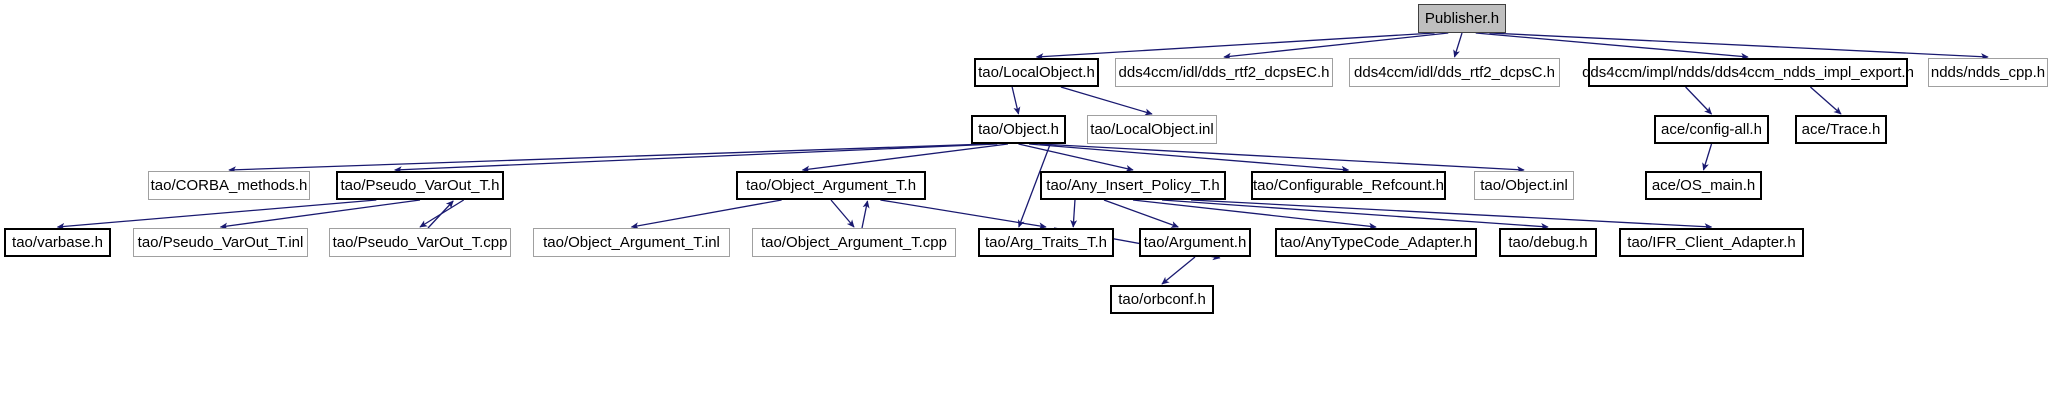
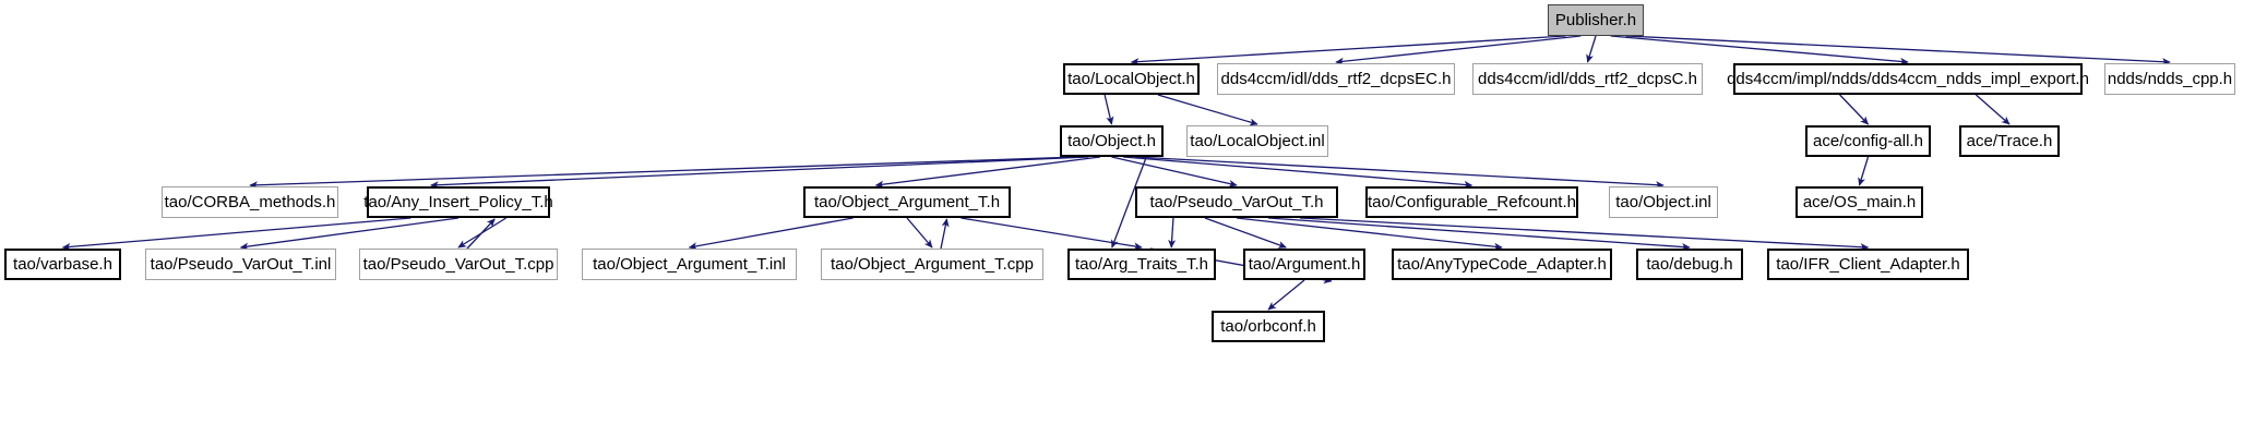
  Publisher.h
  tao/LocalObject.h
  dds4ccm/idl/dds_rtf2_dcpsEC.h
  dds4ccm/idl/dds_rtf2_dcpsC.h
  dds4ccm/impl/ndds/dds4ccm_ndds_impl_export.h
  ndds/ndds_cpp.h
  tao/Object.h
  tao/LocalObject.inl
  ace/config-all.h
  ace/Trace.h
  tao/CORBA_methods.h
- tao/Pseudo_VarOut_T.h
+ tao/Any_Insert_Policy_T.h
  tao/Object_Argument_T.h
- tao/Any_Insert_Policy_T.h
+ tao/Pseudo_VarOut_T.h
  tao/Configurable_Refcount.h
  tao/Object.inl
  ace/OS_main.h
  tao/varbase.h
  tao/Pseudo_VarOut_T.inl
  tao/Pseudo_VarOut_T.cpp
  tao/Object_Argument_T.inl
  tao/Object_Argument_T.cpp
  tao/Arg_Traits_T.h
  tao/Argument.h
  tao/AnyTypeCode_Adapter.h
  tao/debug.h
  tao/IFR_Client_Adapter.h
  tao/orbconf.h
